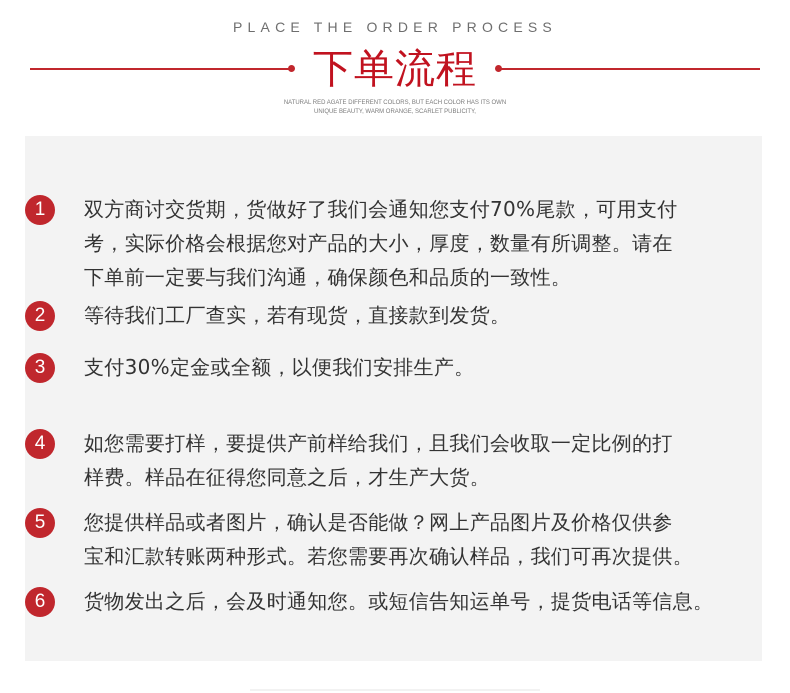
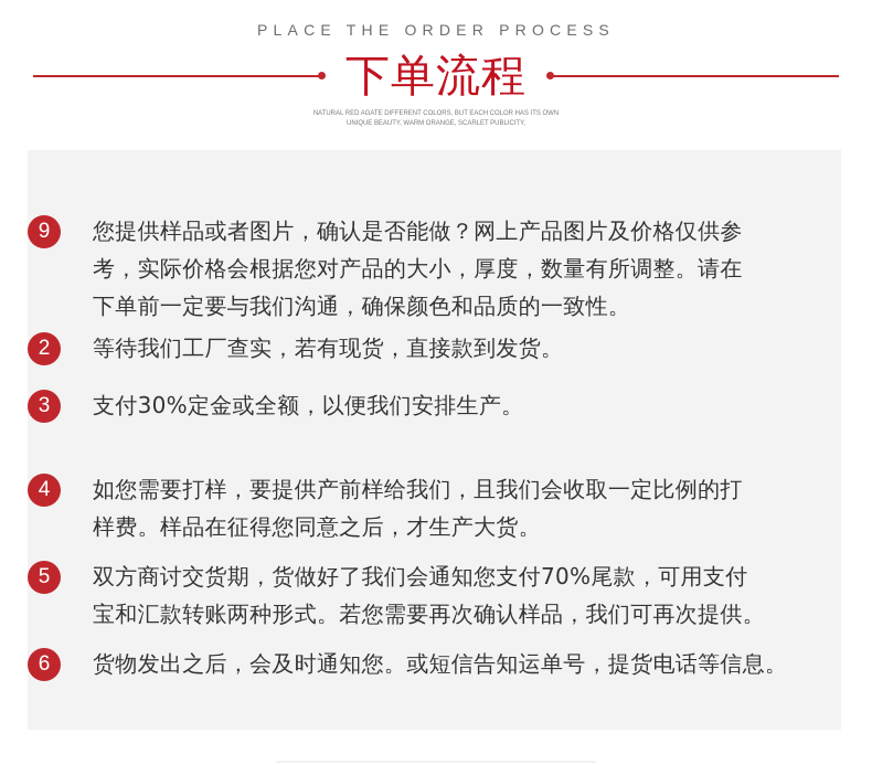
  PLACE THE ORDER PROCESS
  下单流程
- 1
+ 9
- 双方商讨交货期，货做好了我们会通知您支付70%尾款，可用支付
+ 您提供样品或者图片，确认是否能做？网上产品图片及价格仅供参
  考，实际价格会根据您对产品的大小，厚度，数量有所调整。请在
  下单前一定要与我们沟通，确保颜色和品质的一致性。
  2
  等待我们工厂查实，若有现货，直接款到发货。
  3
  支付30%定金或全额，以便我们安排生产。
  4
  如您需要打样，要提供产前样给我们，且我们会收取一定比例的打
  样费。样品在征得您同意之后，才生产大货。
  5
- 您提供样品或者图片，确认是否能做？网上产品图片及价格仅供参
+ 双方商讨交货期，货做好了我们会通知您支付70%尾款，可用支付
  宝和汇款转账两种形式。若您需要再次确认样品，我们可再次提供。
  6
  货物发出之后，会及时通知您。或短信告知运单号，提货电话等信息。
